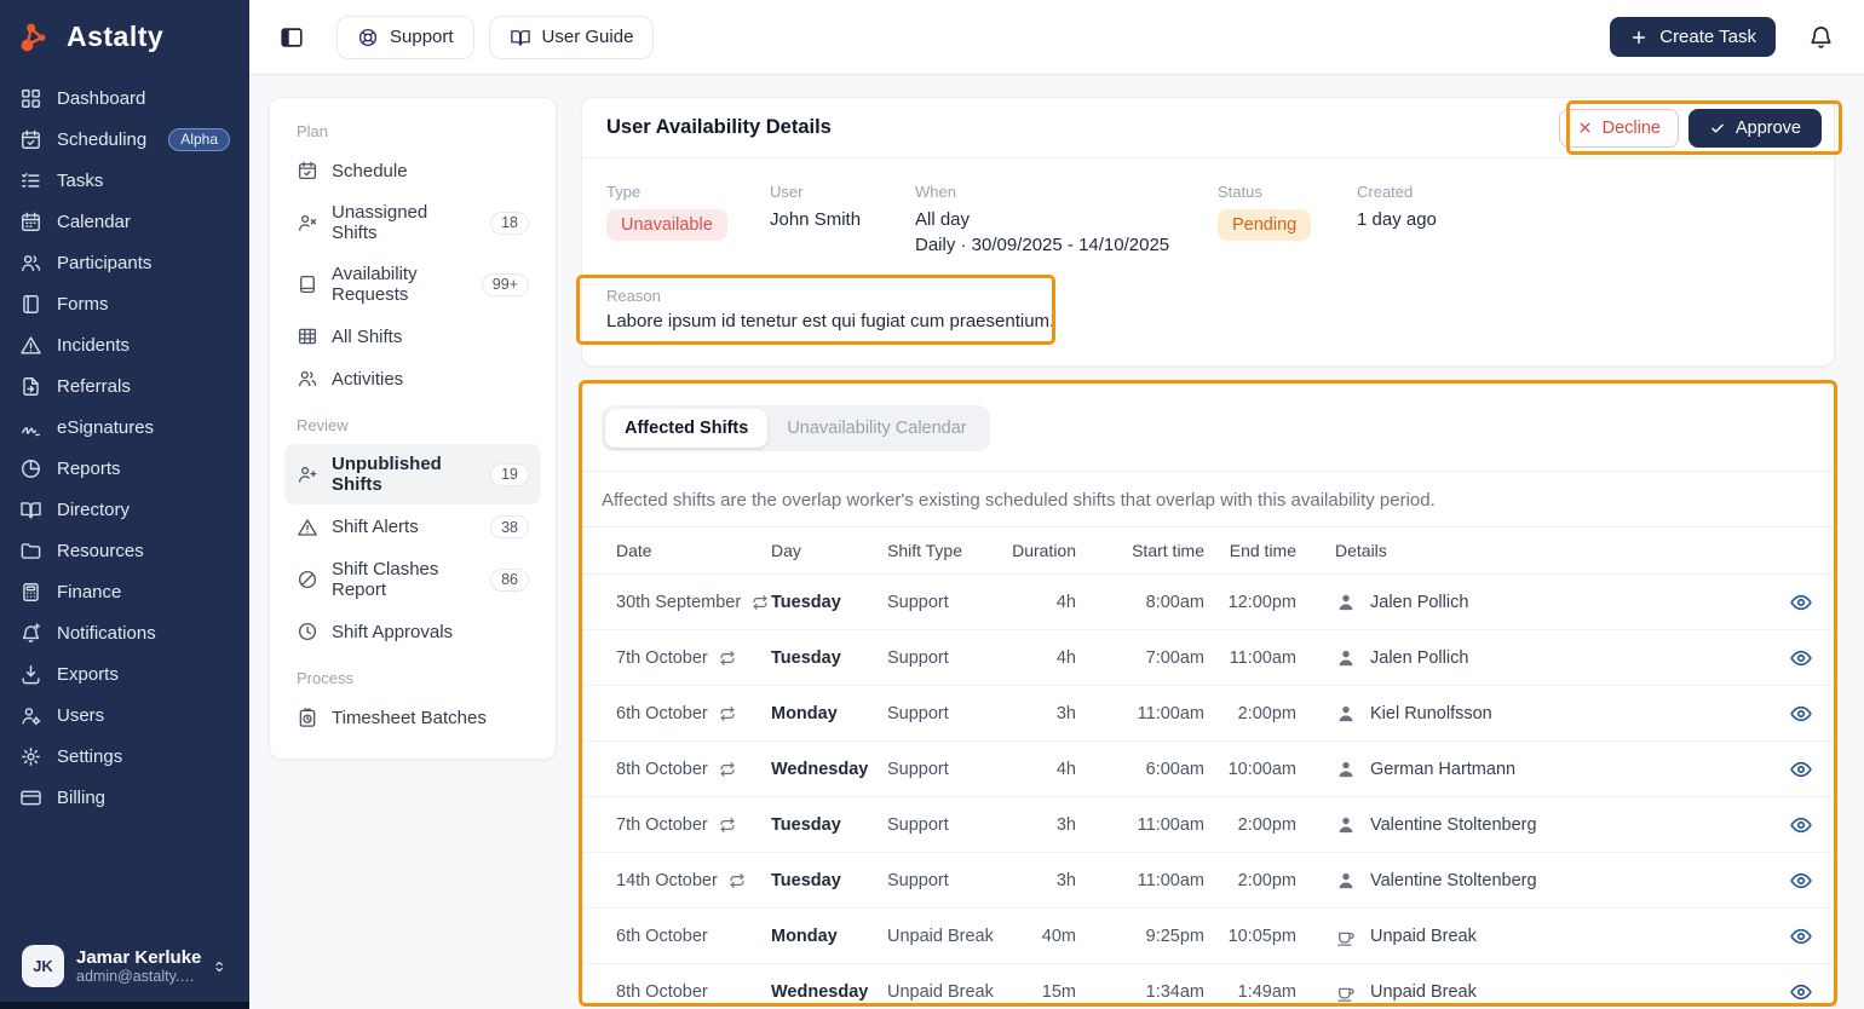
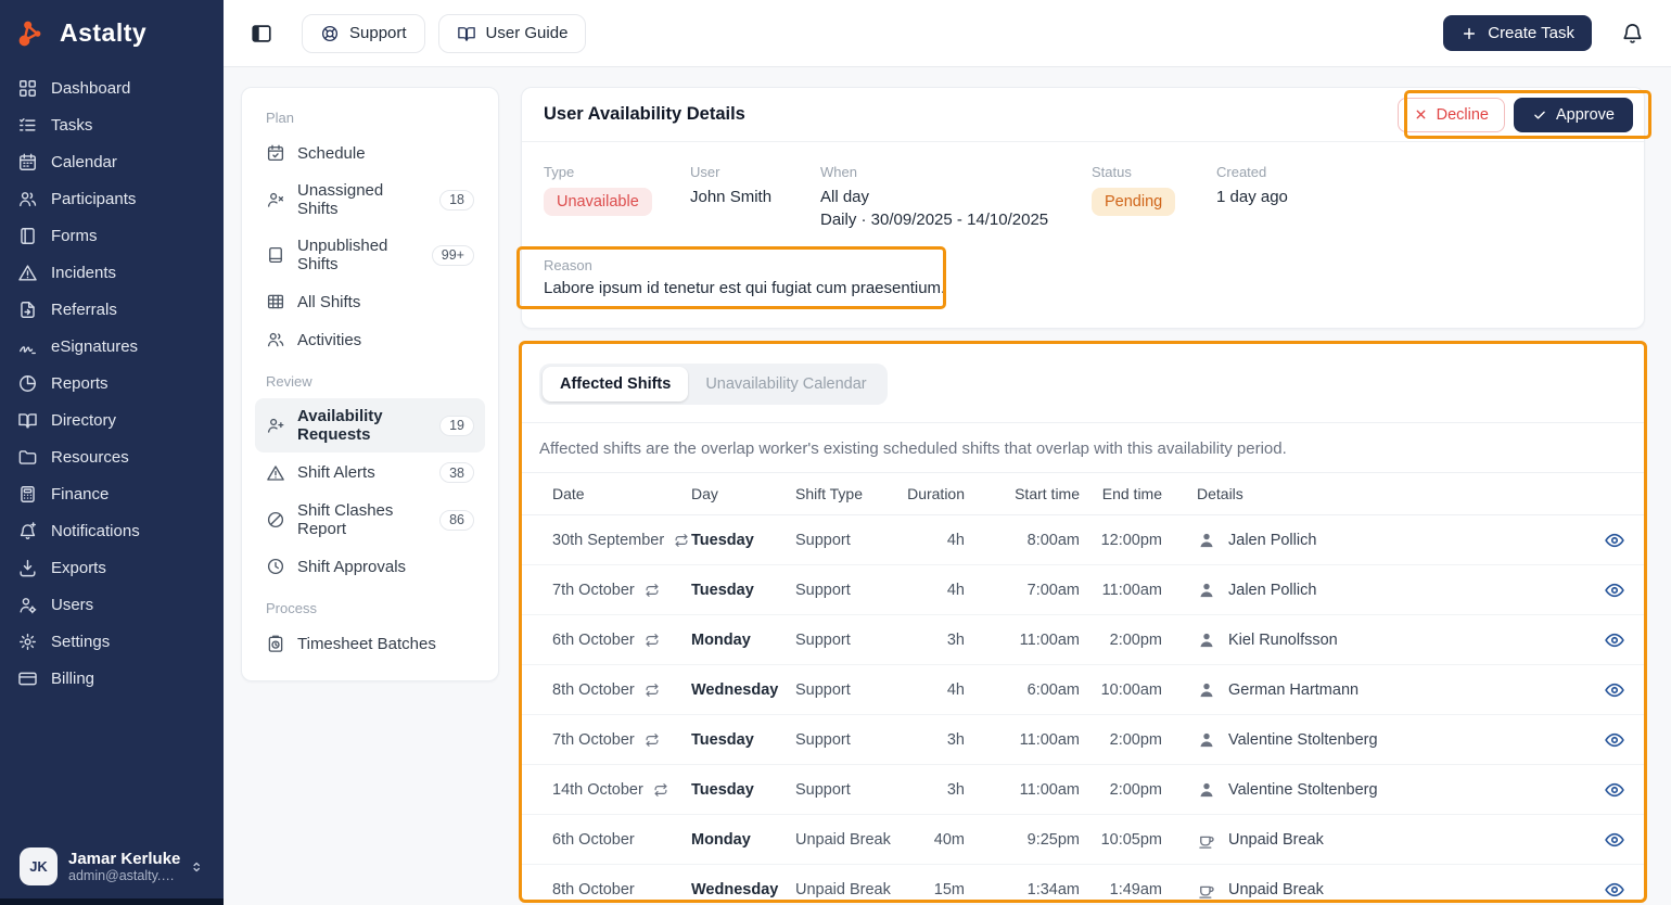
  Astalty
  Dashboard
- Scheduling
- Alpha
  Tasks
  Calendar
  Participants
  Forms
  Incidents
  Referrals
  eSignatures
  Reports
  Directory
  Resources
  Finance
  Notifications
  Exports
  Users
  Settings
  Billing
  JK
  Jamar Kerluke
  admin@astalty.co
  Support
  User Guide
  Create Task
  Plan
  Schedule
  Unassigned Shifts
  18
- Availability Requests
+ Unpublished Shifts
  99+
  All Shifts
  Activities
  Review
- Unpublished Shifts
+ Availability Requests
  19
  Shift Alerts
  38
  Shift Clashes Report
  86
  Shift Approvals
  Process
  Timesheet Batches
  User Availability Details
  Decline
  Approve
  Type
  Unavailable
  User
  John Smith
  When
  All day
  Daily · 30/09/2025 - 14/10/2025
  Status
  Pending
  Created
  1 day ago
  Reason
  Labore ipsum id tenetur est qui fugiat cum praesentium.
  Affected Shifts
  Unavailability Calendar
  Affected shifts are the overlap worker's existing scheduled shifts that overlap with this availability period.
  Date
  Day
  Shift Type
  Duration
  Start time
  End time
  Details
  30th September
  Tuesday
  Support
  4h
  8:00am
  12:00pm
  Jalen Pollich
  7th October
  Tuesday
  Support
  4h
  7:00am
  11:00am
  Jalen Pollich
  6th October
  Monday
  Support
  3h
  11:00am
  2:00pm
  Kiel Runolfsson
  8th October
  Wednesday
  Support
  4h
  6:00am
  10:00am
  German Hartmann
  7th October
  Tuesday
  Support
  3h
  11:00am
  2:00pm
  Valentine Stoltenberg
  14th October
  Tuesday
  Support
  3h
  11:00am
  2:00pm
  Valentine Stoltenberg
  6th October
  Monday
  Unpaid Break
  40m
  9:25pm
  10:05pm
  Unpaid Break
  8th October
  Wednesday
  Unpaid Break
  15m
  1:34am
  1:49am
  Unpaid Break
